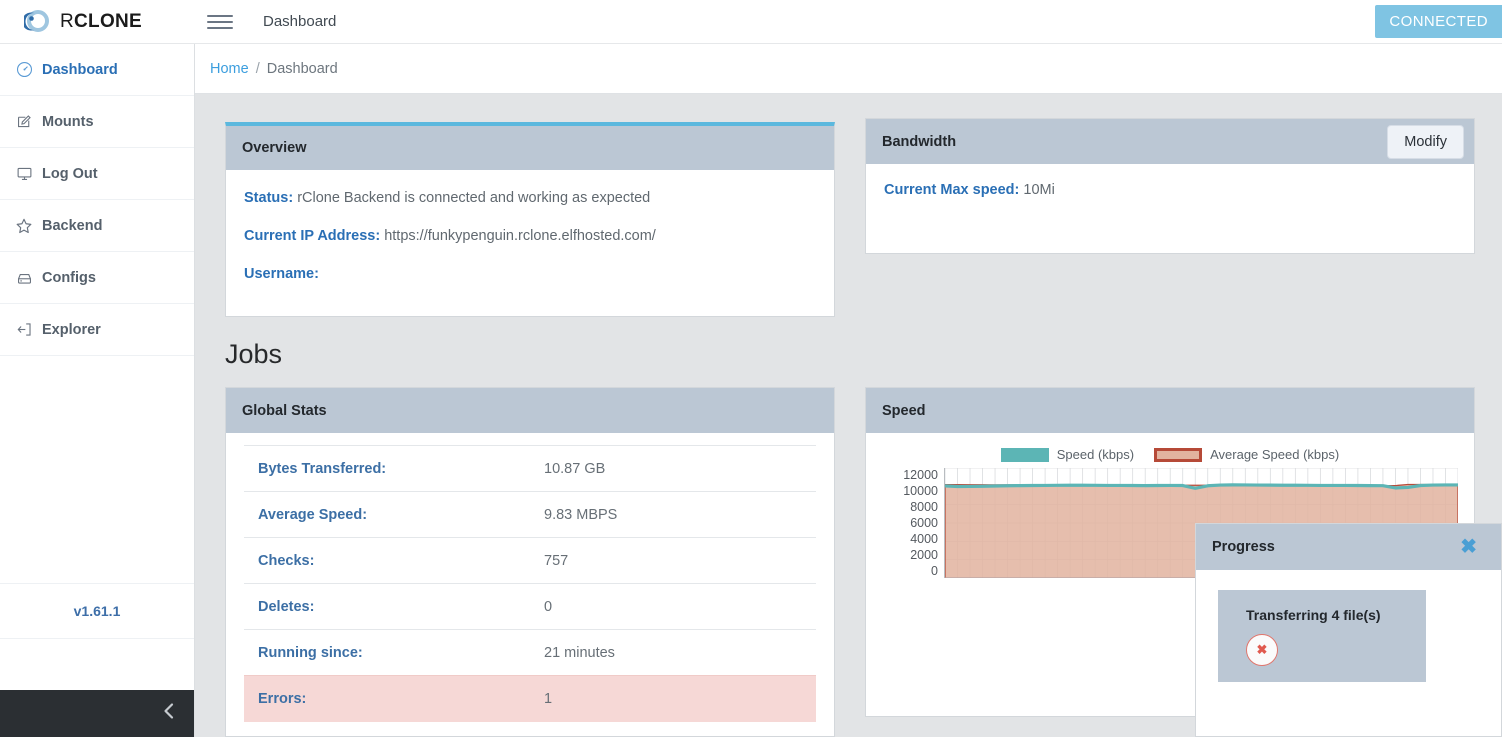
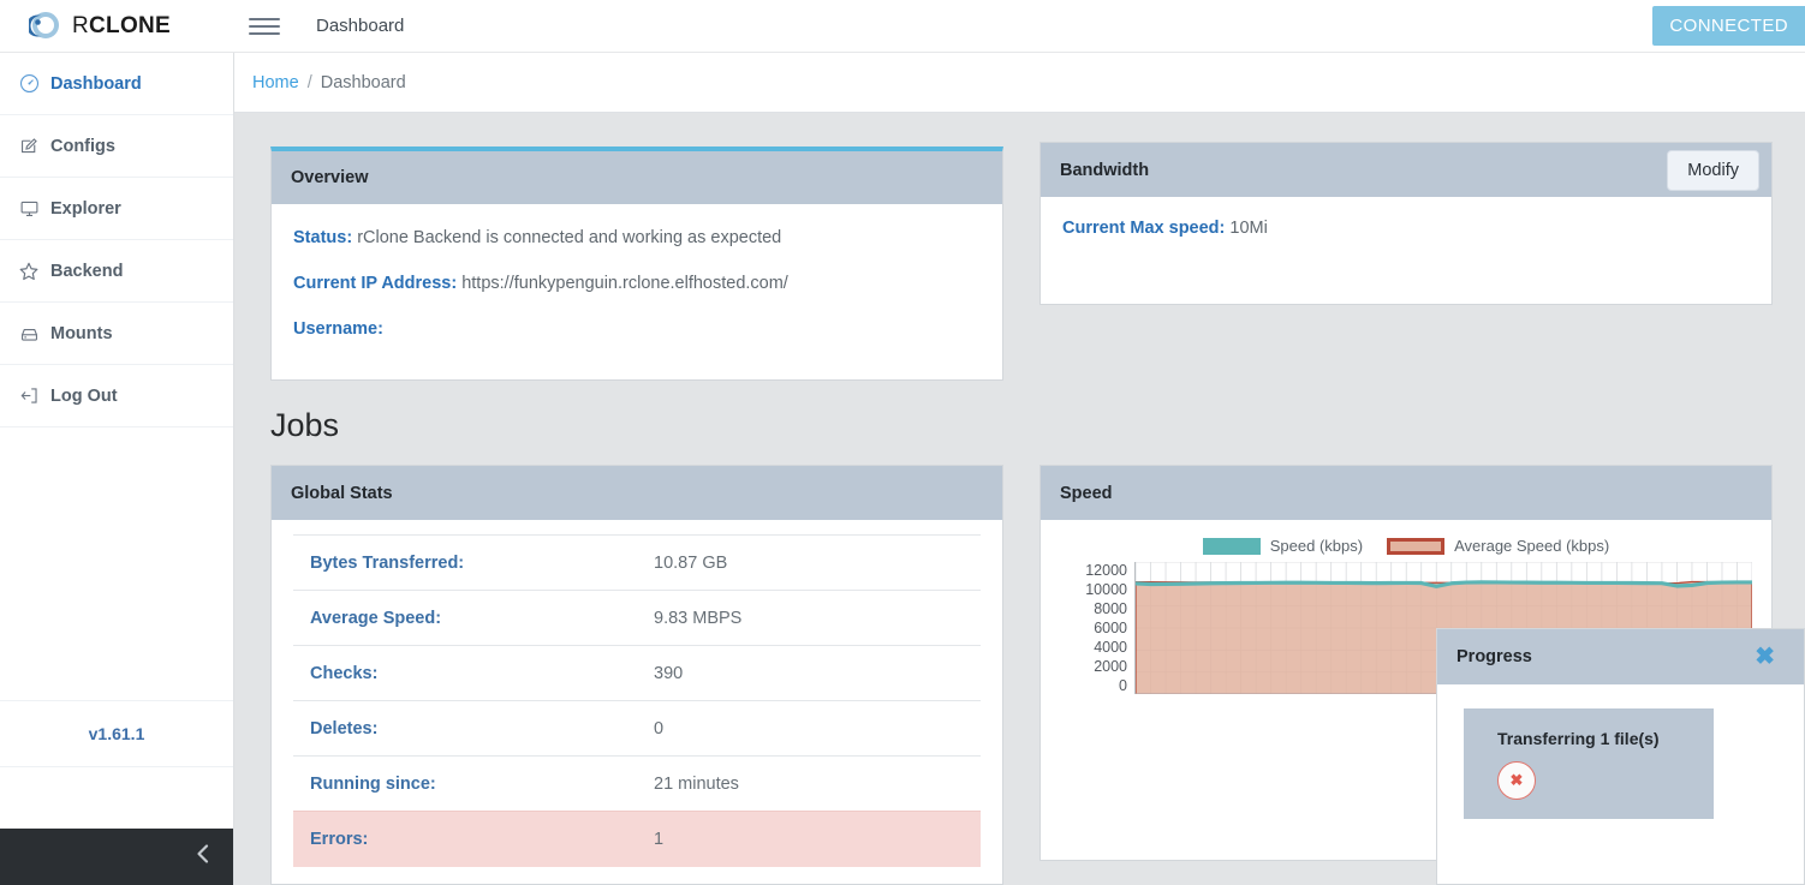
  RCLONE
  Dashboard
  CONNECTED
  Dashboard
- Mounts
+ Configs
- Log Out
+ Explorer
  Backend
- Configs
+ Mounts
- Explorer
+ Log Out
  v1.61.1
  Home
  /
  Dashboard
  Overview
  Status: rClone Backend is connected and working as expected
  Current IP Address: https://funkypenguin.rclone.elfhosted.com/
  Username:
  Bandwidth
  Modify
  Current Max speed: 10Mi
  Jobs
  Global Stats
  Bytes Transferred:	10.87 GB
  Average Speed:	9.83 MBPS
- Checks:	757
+ Checks:	390
  Deletes:	0
  Running since:	21 minutes
  Errors:	1
  Speed
  Speed (kbps)
  Average Speed (kbps)
  12000
  10000
  8000
  6000
  4000
  2000
  0
  Progress
  ✖
- Transferring 4 file(s)
+ Transferring 1 file(s)
  ✖
